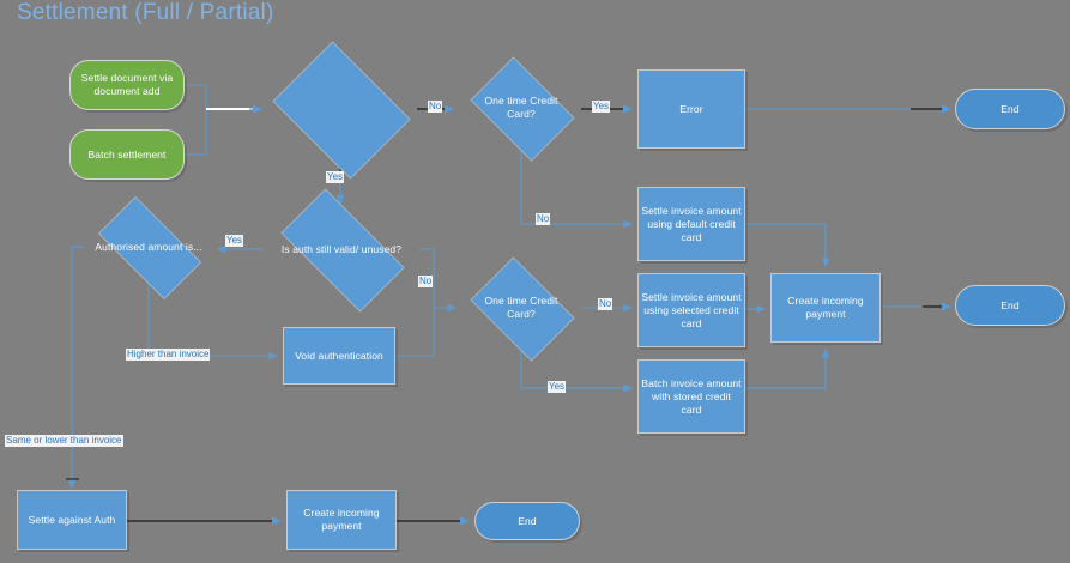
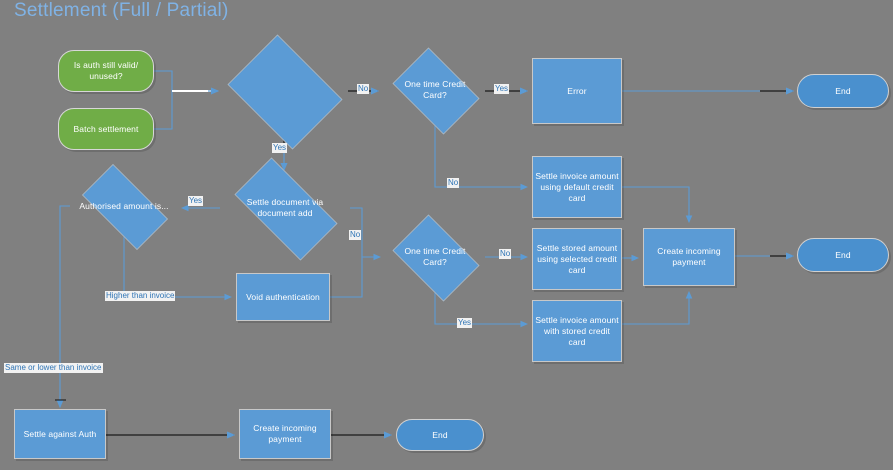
  Settlement (Full / Partial)
- Settle document via document add
+ Is auth still valid/ unused?
  Batch settlement
  One time Credit Card?
  Error
  End
- Is auth still valid/ unused?
+ Settle document via document add
  Authorised amount is...
  Void authentication
  Settle invoice amount using default credit card
  One time Credit Card?
- Settle invoice amount using selected credit card
+ Settle stored amount using selected credit card
- Batch invoice amount with stored credit card
+ Settle invoice amount with stored credit card
  Create incoming payment
  End
  Settle against Auth
  Create incoming payment
  End
  No
  Yes
  Yes
  No
  Yes
  No
  No
  Higher than invoice
  Yes
  Same or lower than invoice
